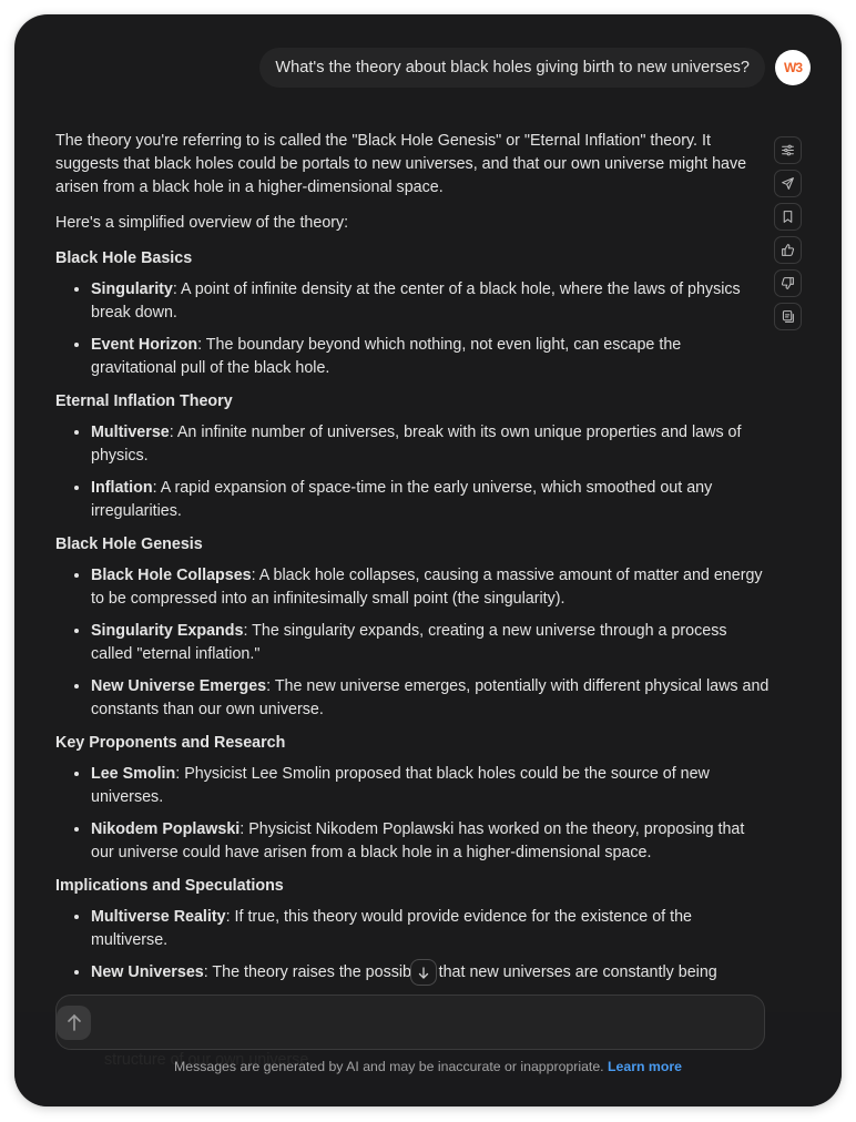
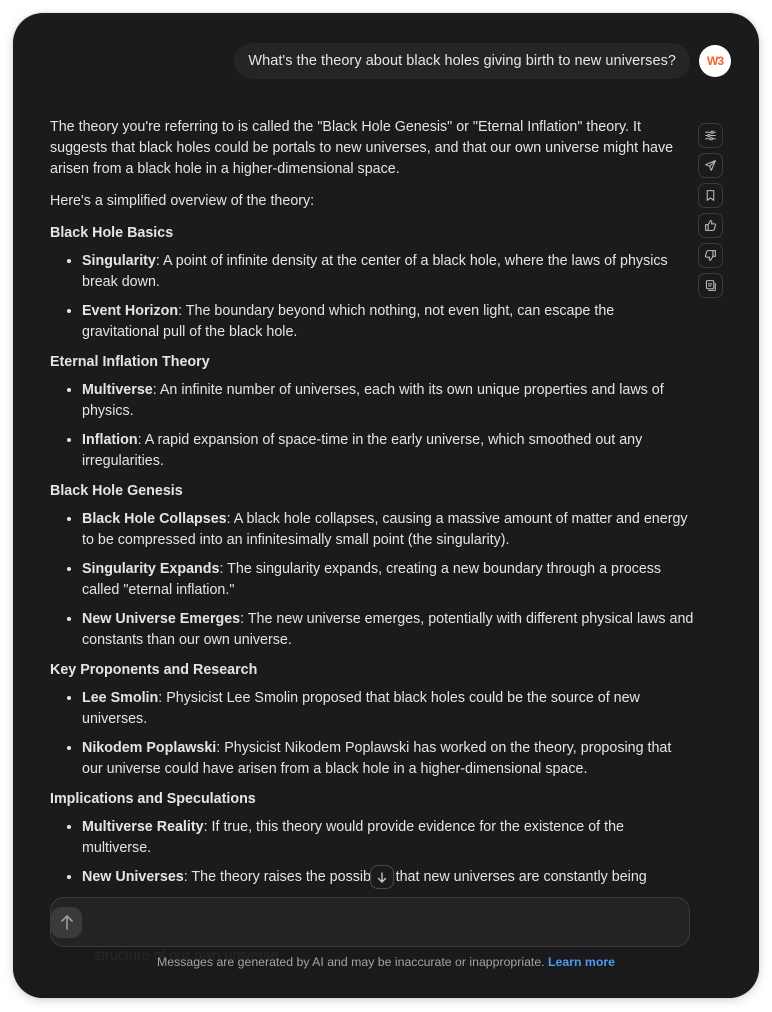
  What's the theory about black holes giving birth to new universes?
  W3
  The theory you're referring to is called the "Black Hole Genesis" or "Eternal Inflation" theory. It suggests that black holes could be portals to new universes, and that our own universe might have arisen from a black hole in a higher-dimensional space.
  Here's a simplified overview of the theory:
  Black Hole Basics
  Singularity: A point of infinite density at the center of a black hole, where the laws of physics break down.
  Event Horizon: The boundary beyond which nothing, not even light, can escape the gravitational pull of the black hole.
  Eternal Inflation Theory
- Multiverse: An infinite number of universes, break with its own unique properties and laws of physics.
+ Multiverse: An infinite number of universes, each with its own unique properties and laws of physics.
  Inflation: A rapid expansion of space-time in the early universe, which smoothed out any irregularities.
  Black Hole Genesis
  Black Hole Collapses: A black hole collapses, causing a massive amount of matter and energy to be compressed into an infinitesimally small point (the singularity).
- Singularity Expands: The singularity expands, creating a new universe through a process called "eternal inflation."
+ Singularity Expands: The singularity expands, creating a new boundary through a process called "eternal inflation."
  New Universe Emerges: The new universe emerges, potentially with different physical laws and constants than our own universe.
  Key Proponents and Research
  Lee Smolin: Physicist Lee Smolin proposed that black holes could be the source of new universes.
  Nikodem Poplawski: Physicist Nikodem Poplawski has worked on the theory, proposing that our universe could have arisen from a black hole in a higher-dimensional space.
  Implications and Speculations
  Multiverse Reality: If true, this theory would provide evidence for the existence of the multiverse.
  New Universes: The theory raises the possib that new universes are constantly being
  structure of our own universe.
  Messages are generated by AI and may be inaccurate or inappropriate. Learn more
